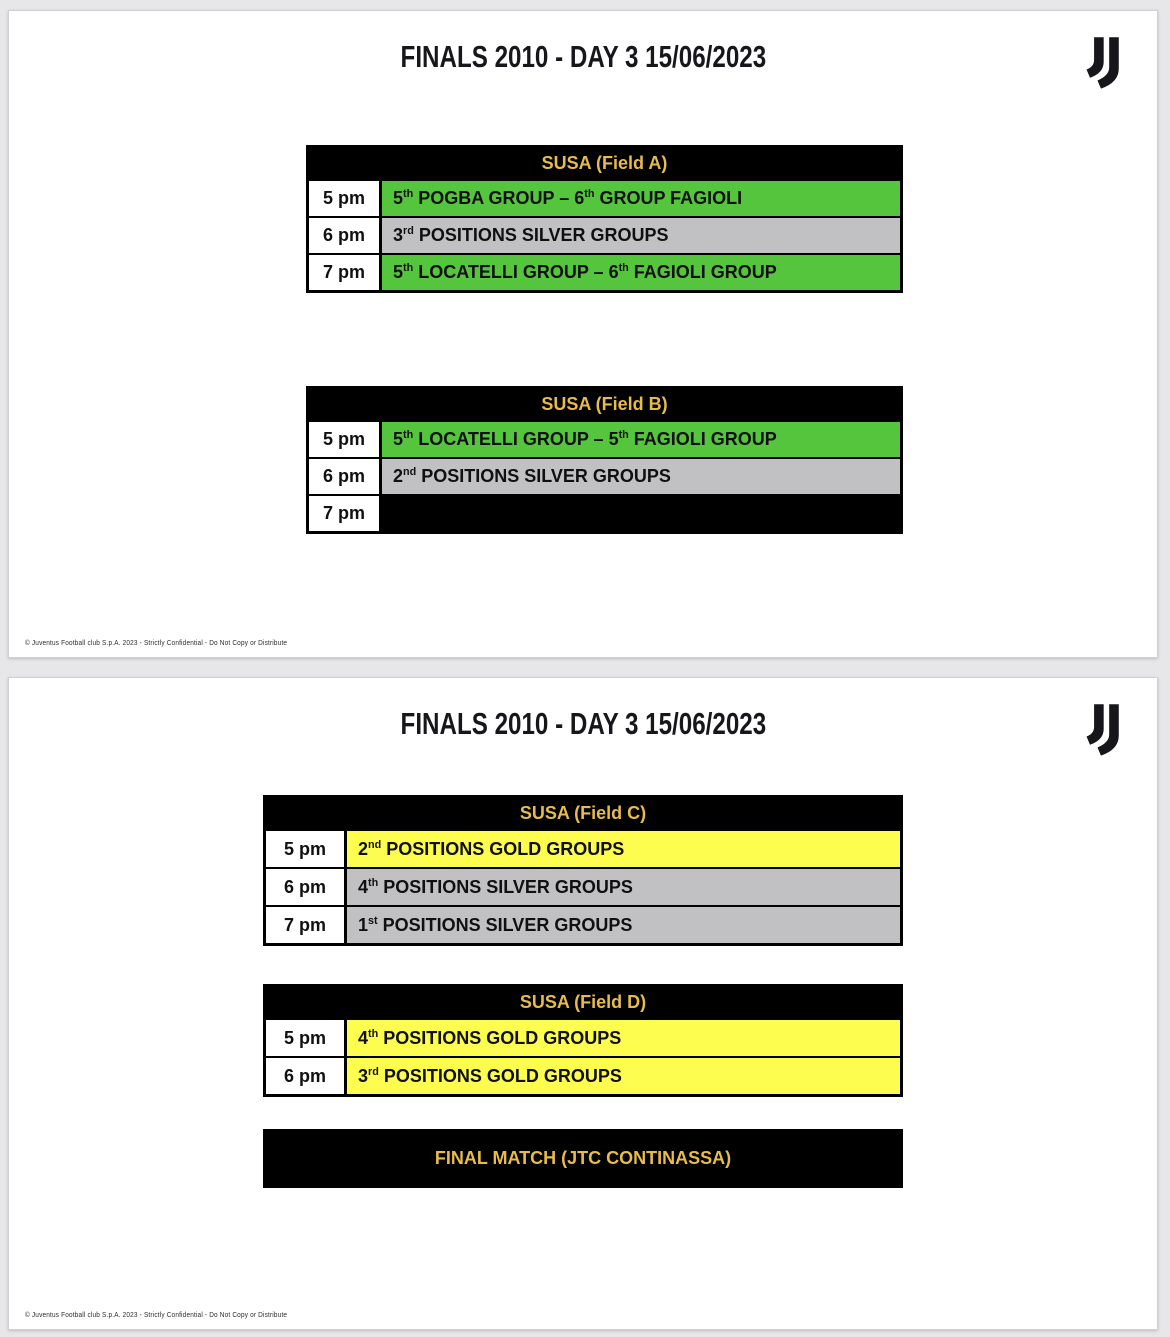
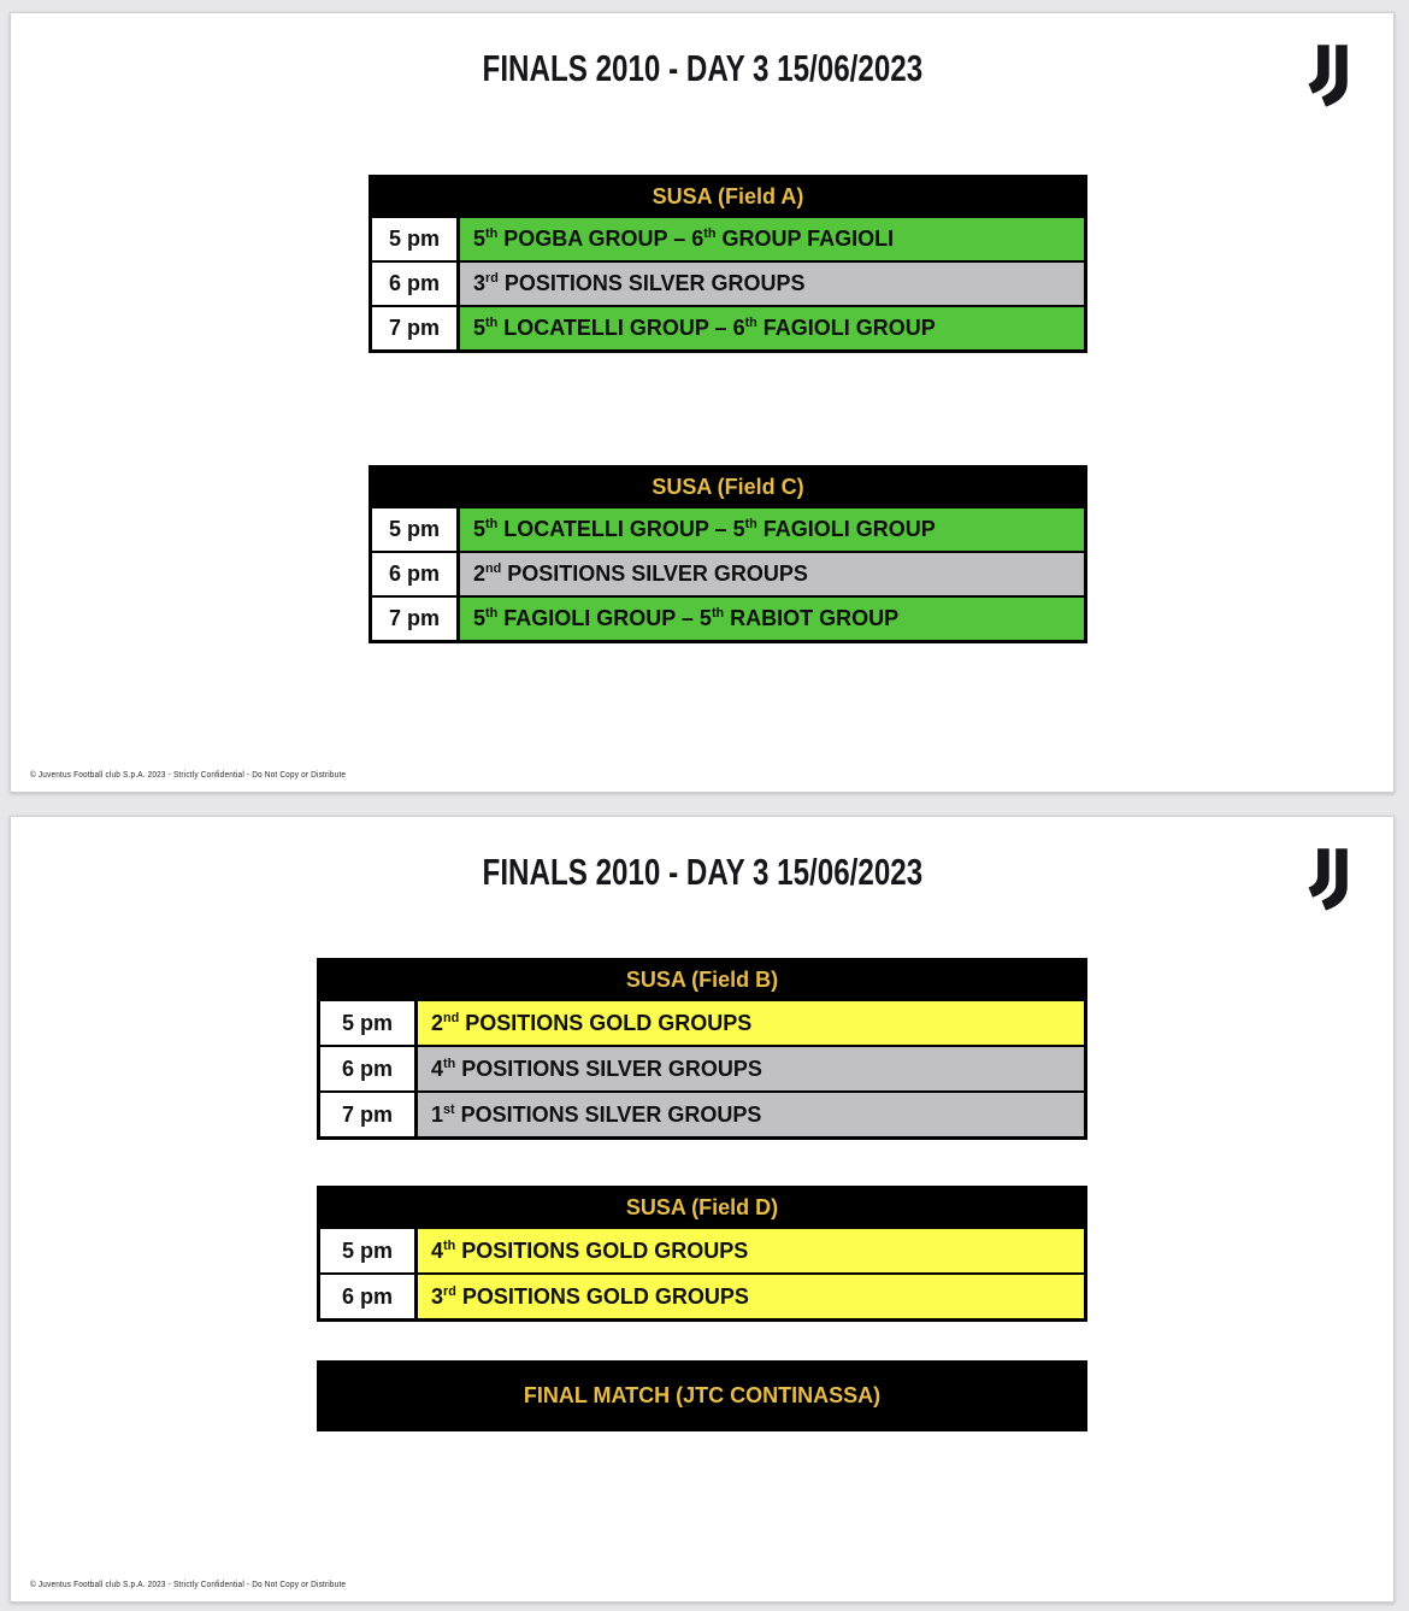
  FINALS 2010 - DAY 3 15/06/2023
  SUSA (Field A)
  5 pm
  5th POGBA GROUP – 6th GROUP FAGIOLI
  6 pm
  3rd POSITIONS SILVER GROUPS
  7 pm
  5th LOCATELLI GROUP – 6th FAGIOLI GROUP
- SUSA (Field B)
+ SUSA (Field C)
  5 pm
  5th LOCATELLI GROUP – 5th FAGIOLI GROUP
  6 pm
  2nd POSITIONS SILVER GROUPS
  7 pm
+ 5th FAGIOLI GROUP – 5th RABIOT GROUP
  FINALS 2010 - DAY 3 15/06/2023
- SUSA (Field C)
+ SUSA (Field B)
  5 pm
  2nd POSITIONS GOLD GROUPS
  6 pm
  4th POSITIONS SILVER GROUPS
  7 pm
  1st POSITIONS SILVER GROUPS
  SUSA (Field D)
  5 pm
  4th POSITIONS GOLD GROUPS
  6 pm
  3rd POSITIONS GOLD GROUPS
  FINAL MATCH (JTC CONTINASSA)
